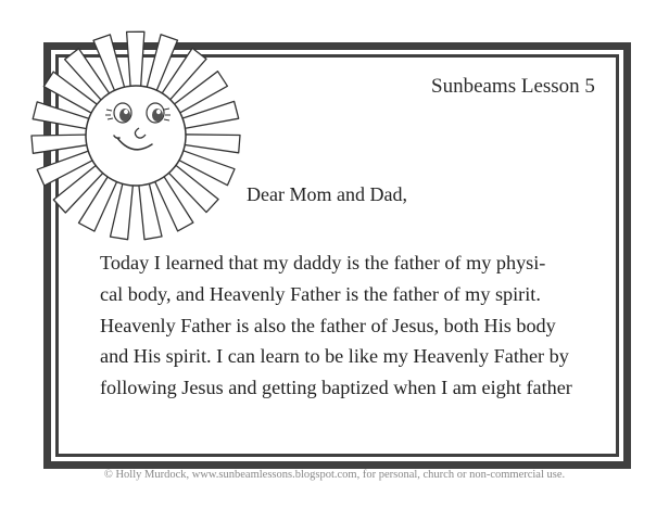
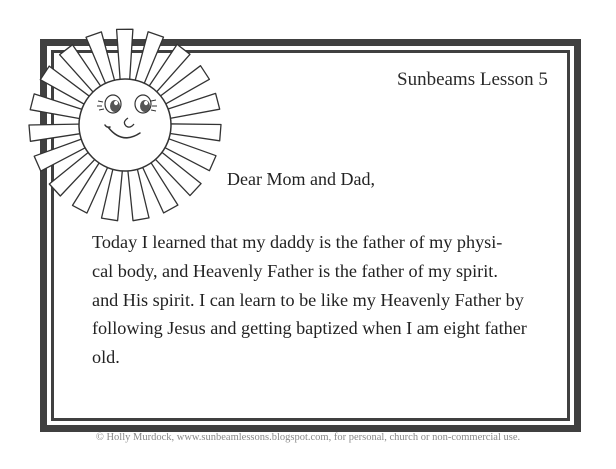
  Sunbeams Lesson 5
  Dear Mom and Dad,
  Today I learned that my daddy is the father of my physi-
  cal body, and Heavenly Father is the father of my spirit.
- Heavenly Father is also the father of Jesus, both His body
  and His spirit. I can learn to be like my Heavenly Father by
  following Jesus and getting baptized when I am eight father
+ old.
  © Holly Murdock, www.sunbeamlessons.blogspot.com, for personal, church or non-commercial use.
